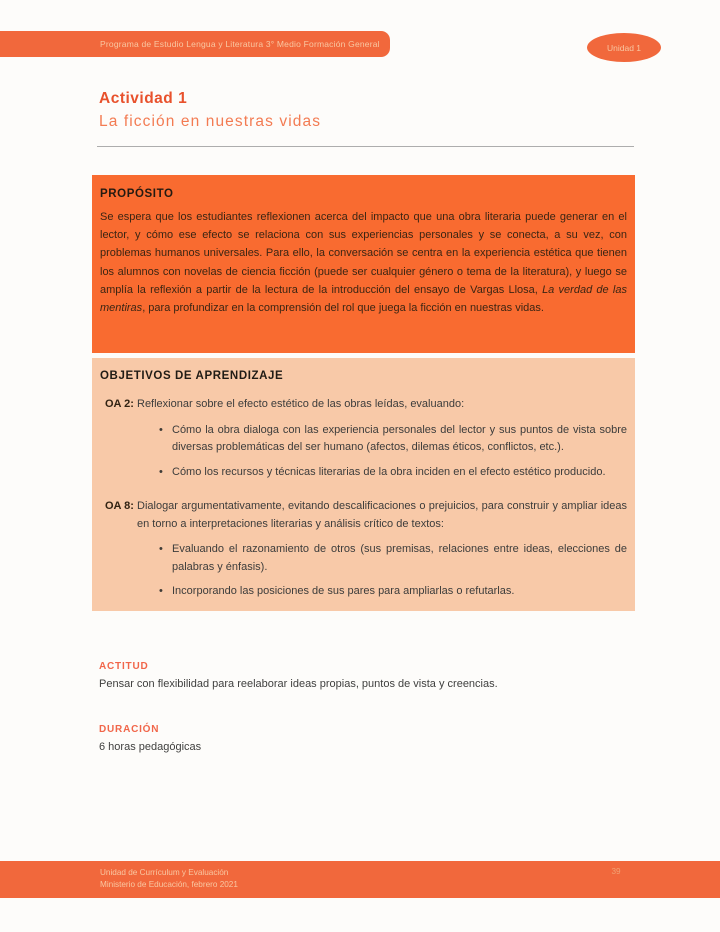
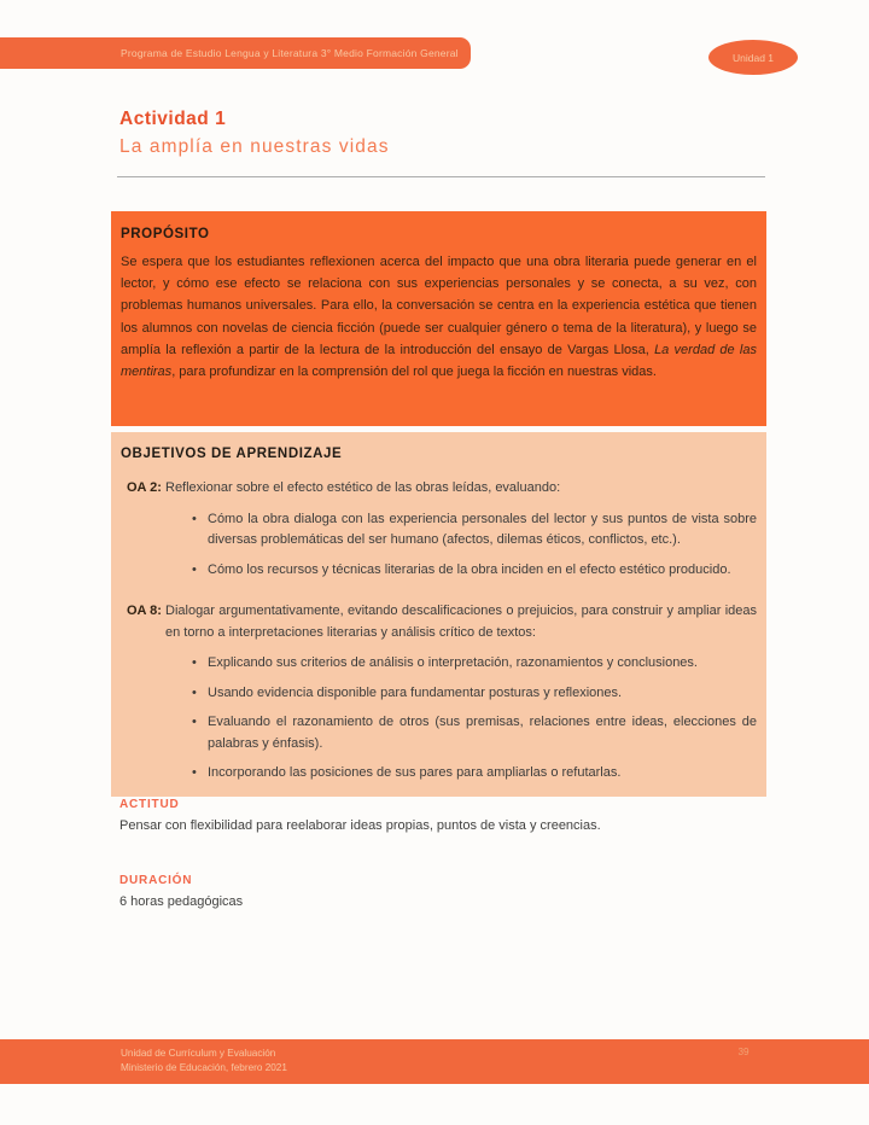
  Programa de Estudio Lengua y Literatura 3° Medio Formación General
  Unidad 1
  Actividad 1
- La ficción en nuestras vidas
+ La amplía en nuestras vidas
  PROPÓSITO
  Se espera que los estudiantes reflexionen acerca del impacto que una obra literaria puede generar en el lector, y cómo ese efecto se relaciona con sus experiencias personales y se conecta, a su vez, con problemas humanos universales. Para ello, la conversación se centra en la experiencia estética que tienen los alumnos con novelas de ciencia ficción (puede ser cualquier género o tema de la literatura), y luego se amplía la reflexión a partir de la lectura de la introducción del ensayo de Vargas Llosa, La verdad de las mentiras, para profundizar en la comprensión del rol que juega la ficción en nuestras vidas.
  OBJETIVOS DE APRENDIZAJE
  OA 2:
  Reflexionar sobre el efecto estético de las obras leídas, evaluando:
  Cómo la obra dialoga con las experiencia personales del lector y sus puntos de vista sobre diversas problemáticas del ser humano (afectos, dilemas éticos, conflictos, etc.).
  Cómo los recursos y técnicas literarias de la obra inciden en el efecto estético producido.
  OA 8:
  Dialogar argumentativamente, evitando descalificaciones o prejuicios, para construir y ampliar ideas en torno a interpretaciones literarias y análisis crítico de textos:
+ Explicando sus criterios de análisis o interpretación, razonamientos y conclusiones.
+ Usando evidencia disponible para fundamentar posturas y reflexiones.
  Evaluando el razonamiento de otros (sus premisas, relaciones entre ideas, elecciones de palabras y énfasis).
  Incorporando las posiciones de sus pares para ampliarlas o refutarlas.
  ACTITUD
  Pensar con flexibilidad para reelaborar ideas propias, puntos de vista y creencias.
  DURACIÓN
  6 horas pedagógicas
  Unidad de Currículum y Evaluación
  Ministerio de Educación, febrero 2021
  39
